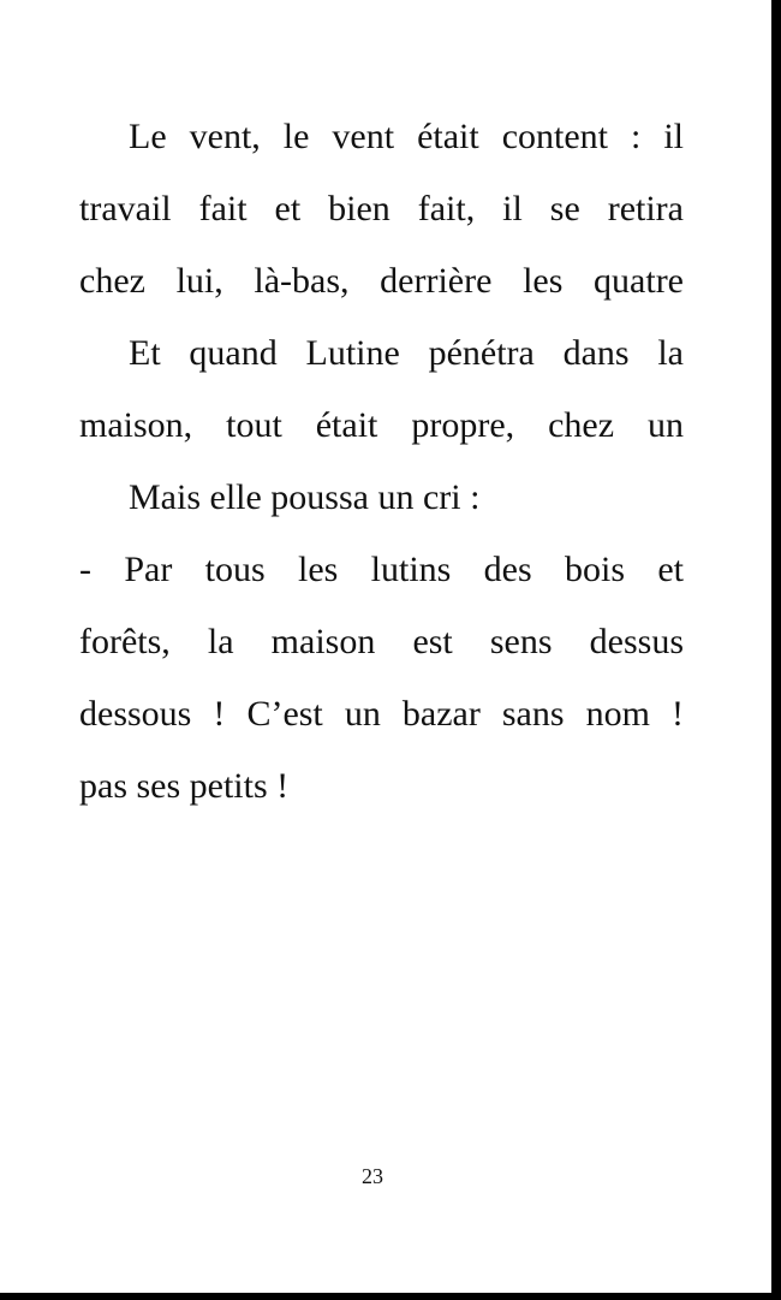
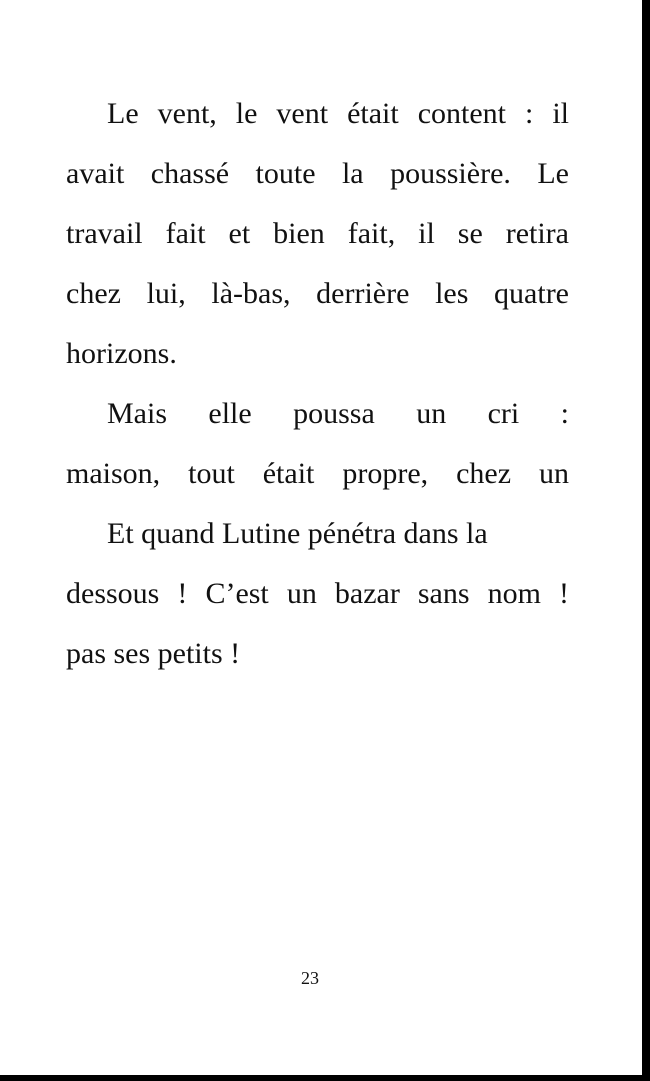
  Le vent, le vent était content : il
+ avait chassé toute la poussière. Le
  travail fait et bien fait, il se retira
  chez lui, là-bas, derrière les quatre
+ horizons.
- Et quand Lutine pénétra dans la
+ Mais elle poussa un cri :
  maison, tout était propre, chez un
- Mais elle poussa un cri :
+ Et quand Lutine pénétra dans la
- - Par tous les lutins des bois et
- forêts, la maison est sens dessus
  dessous ! C’est un bazar sans nom !
  pas ses petits !
  23
